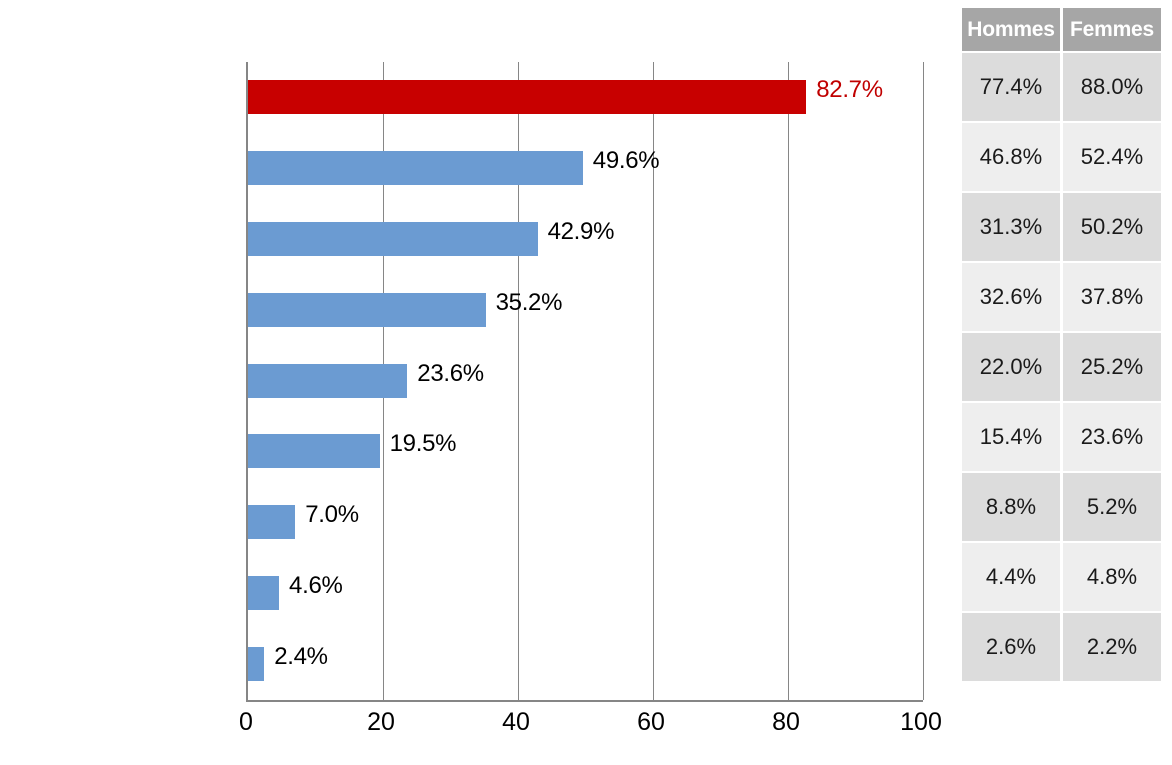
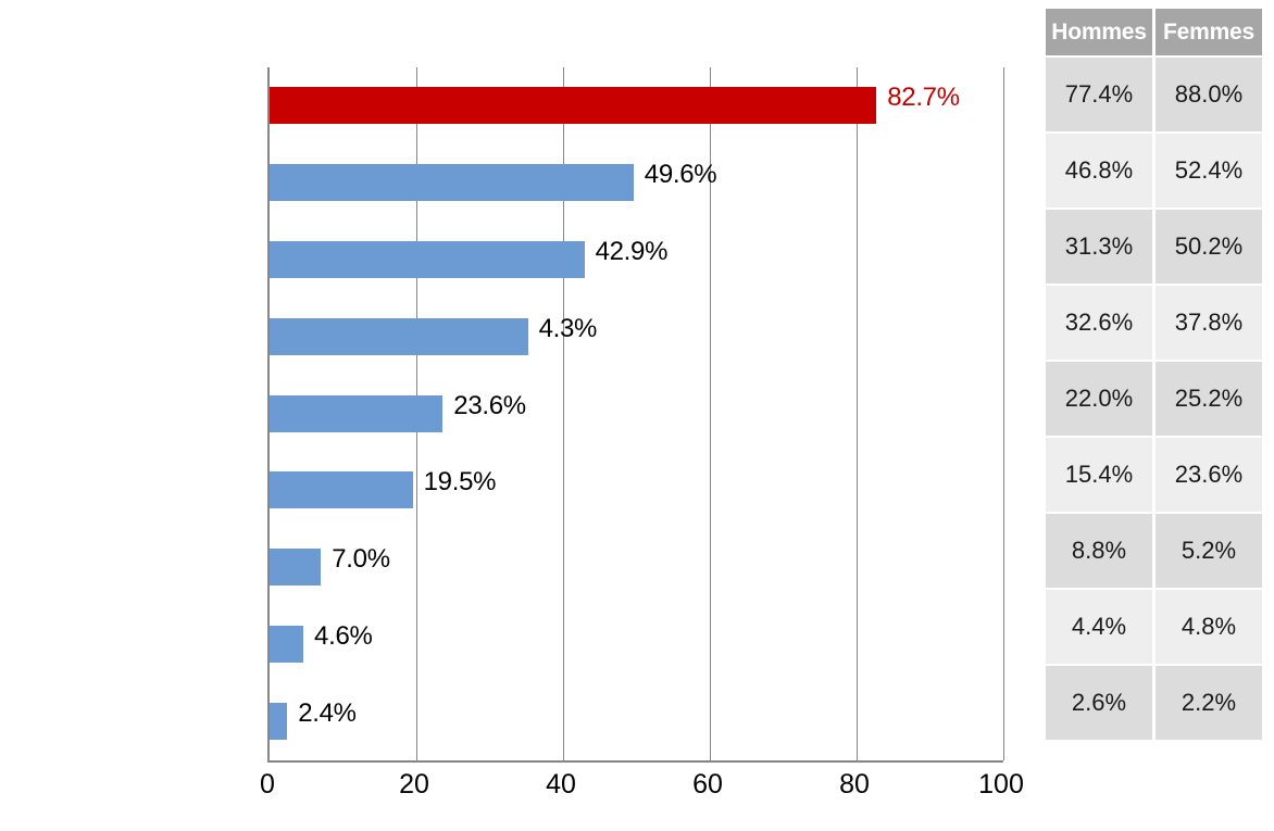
  82.7%
  49.6%
  42.9%
- 35.2%
+ 4.3%
  23.6%
  19.5%
  7.0%
  4.6%
  2.4%
  0
  20
  40
  60
  80
  100
  Hommes	Femmes
  77.4%	88.0%
  46.8%	52.4%
  31.3%	50.2%
  32.6%	37.8%
  22.0%	25.2%
  15.4%	23.6%
  8.8%	5.2%
  4.4%	4.8%
  2.6%	2.2%
